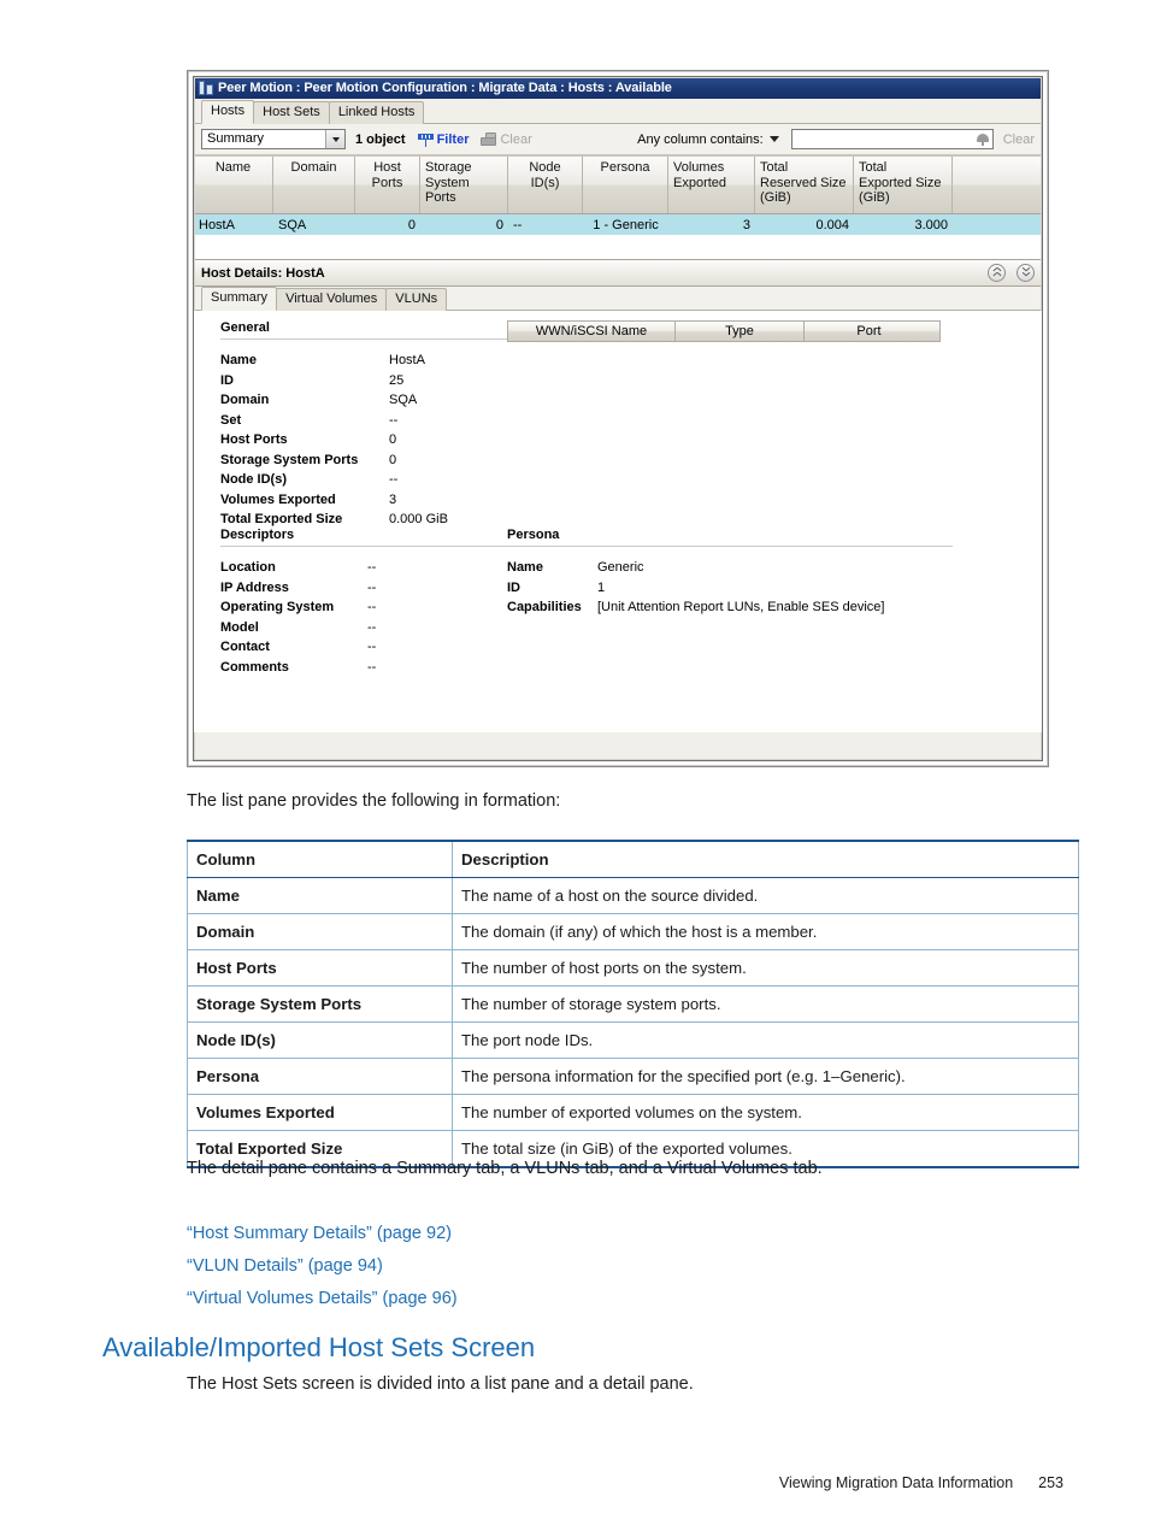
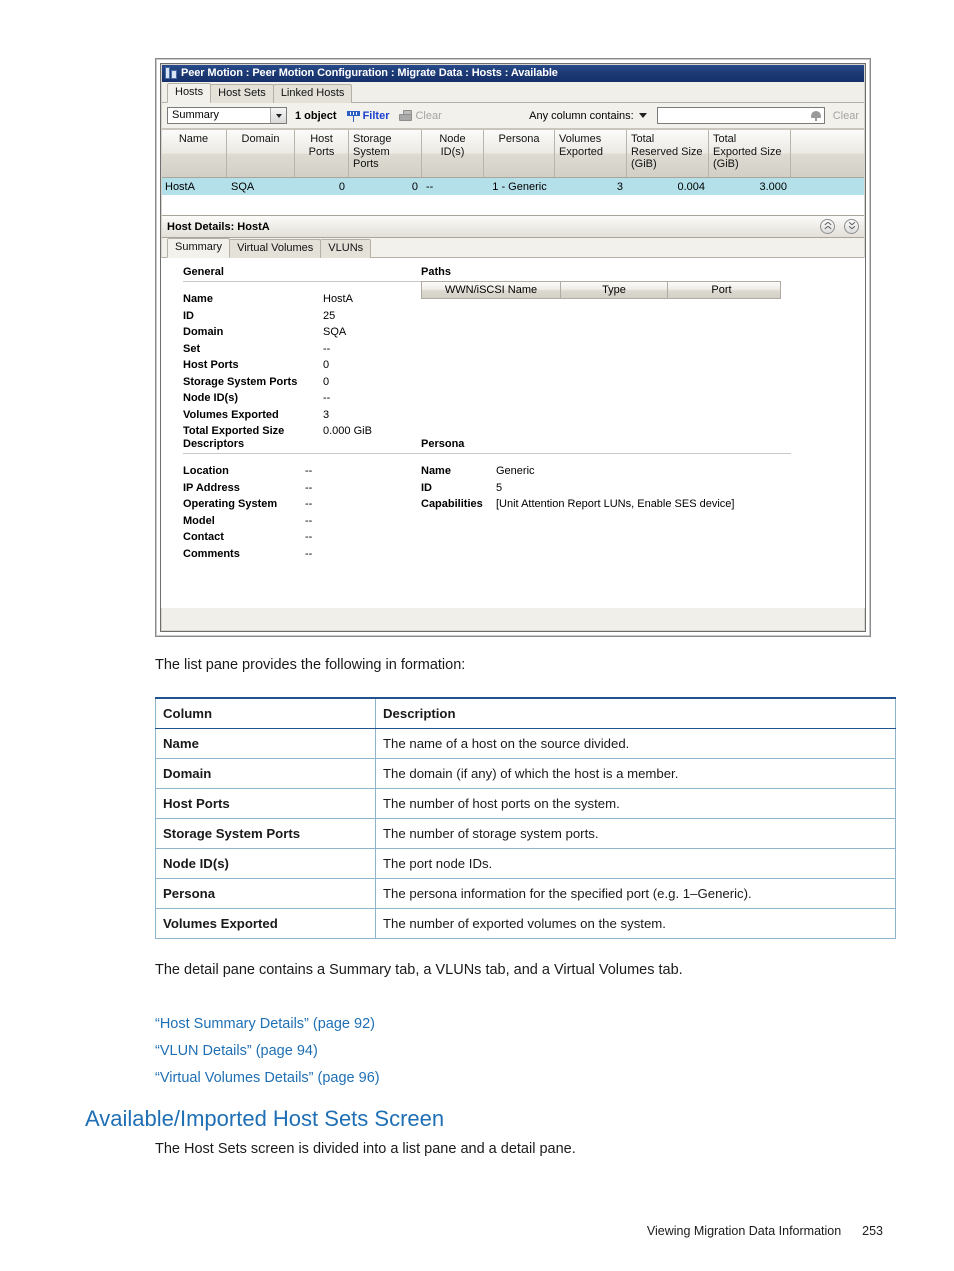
  Peer Motion : Peer Motion Configuration : Migrate Data : Hosts : Available
  Hosts
  Host Sets
  Linked Hosts
  Summary
  1 object
  Filter
  Clear
  Any column contains:
  Clear
  Name
  Domain
  Host Ports
  Storage
  System Ports
  Node ID(s)
  Persona
  Volumes
  Exported
  Total
  Reserved Size
  (GiB)
  Total
  Exported Size
  (GiB)
  HostA
  SQA
  0
  0
  --
  1 - Generic
  3
  0.004
  3.000
  Host Details: HostA
  Summary
  Virtual Volumes
  VLUNs
  General
  Name
  HostA
  ID
  25
  Domain
  SQA
  Set
  --
  Host Ports
  0
  Storage System Ports
  0
  Node ID(s)
  --
  Volumes Exported
  3
  Total Exported Size
  0.000 GiB
+ Paths
  WWN/iSCSI Name
  Type
  Port
  Descriptors
  Location
  --
  IP Address
  --
  Operating System
  --
  Model
  --
  Contact
  --
  Comments
  --
  Persona
  Name
  Generic
  ID
- 1
+ 5
  Capabilities
  [Unit Attention Report LUNs, Enable SES device]
  The list pane provides the following in formation:
  Column	Description
  Name	The name of a host on the source divided.
  Domain	The domain (if any) of which the host is a member.
  Host Ports	The number of host ports on the system.
  Storage System Ports	The number of storage system ports.
  Node ID(s)	The port node IDs.
  Persona	The persona information for the specified port (e.g. 1–Generic).
  Volumes Exported	The number of exported volumes on the system.
- Total Exported Size	The total size (in GiB) of the exported volumes.
  The detail pane contains a Summary tab, a VLUNs tab, and a Virtual Volumes tab.
  “Host Summary Details” (page 92)
  “VLUN Details” (page 94)
  “Virtual Volumes Details” (page 96)
  Available/Imported Host Sets Screen
  The Host Sets screen is divided into a list pane and a detail pane.
  Viewing Migration Data Information 253
